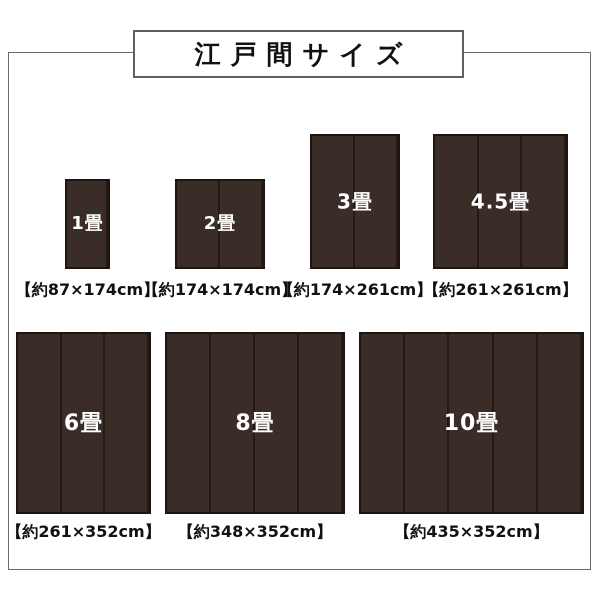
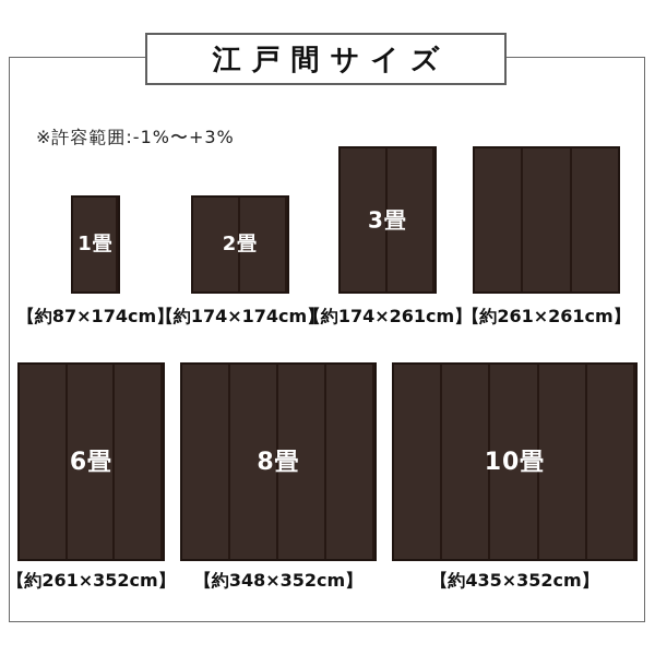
  江戸間サイズ
+ ※許容範囲:-1%〜+3%
  1畳
  【約87×174cm】
  2畳
  【約174×174cm】
  3畳
  【約174×261cm】
- 4.5畳
  【約261×261cm】
  6畳
  【約261×352cm】
  8畳
  【約348×352cm】
  10畳
  【約435×352cm】
